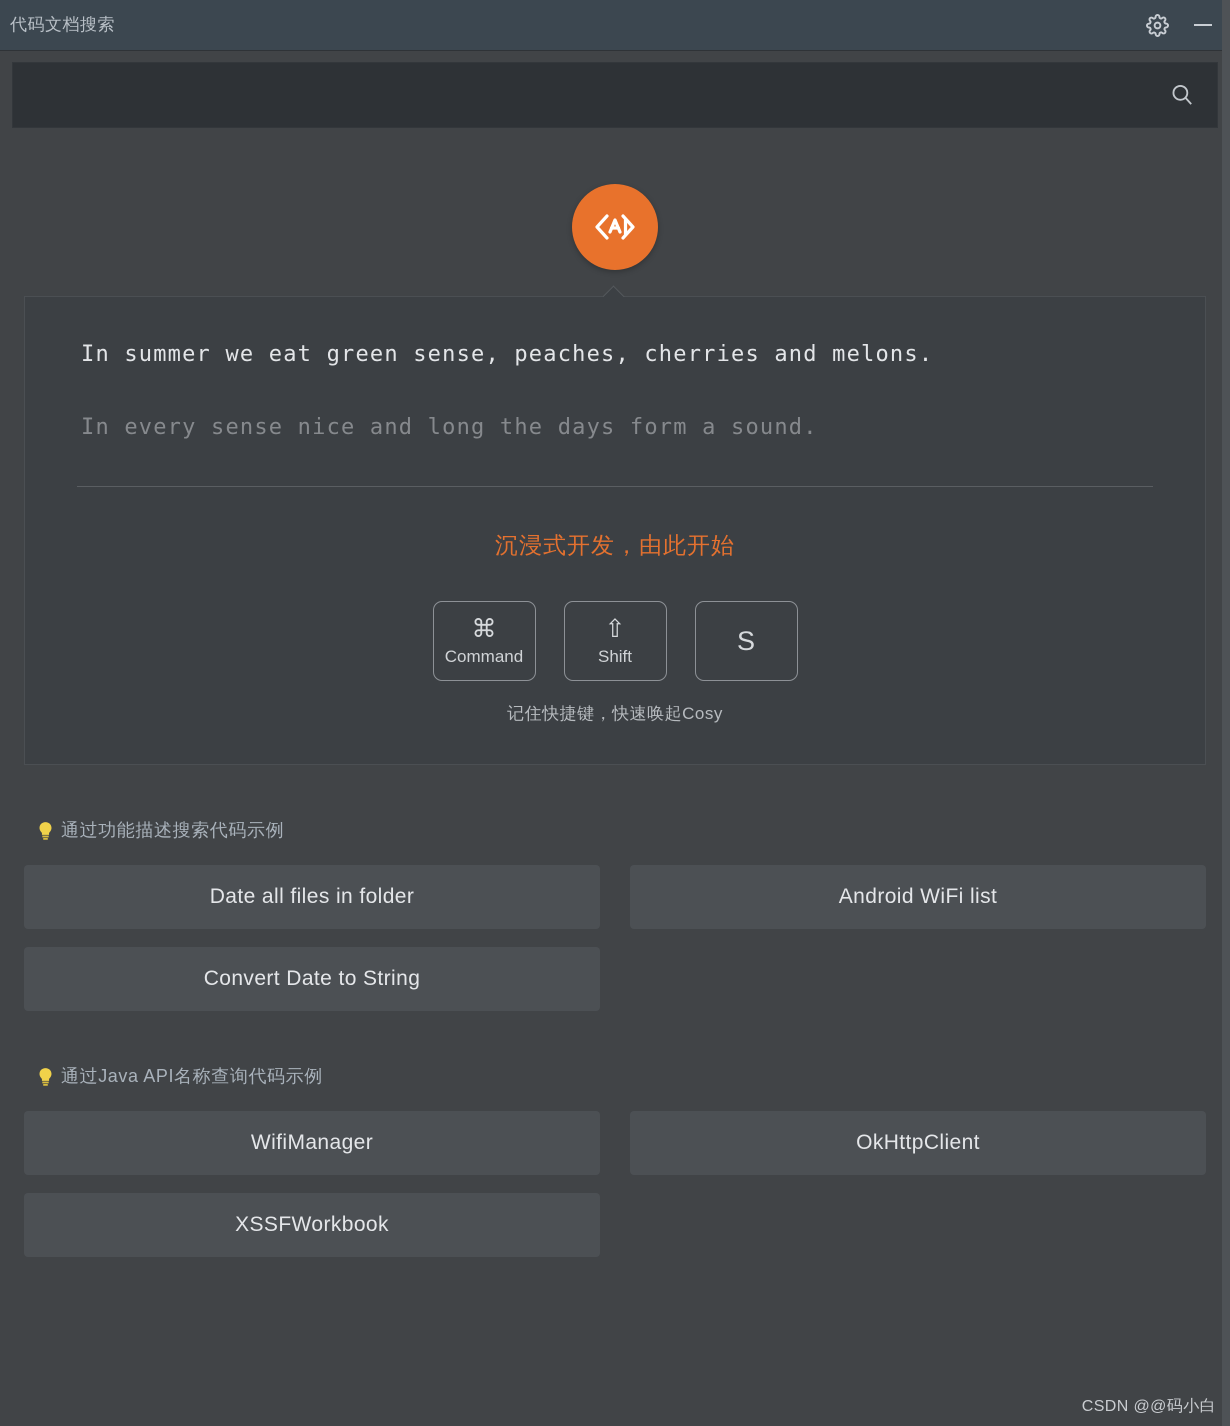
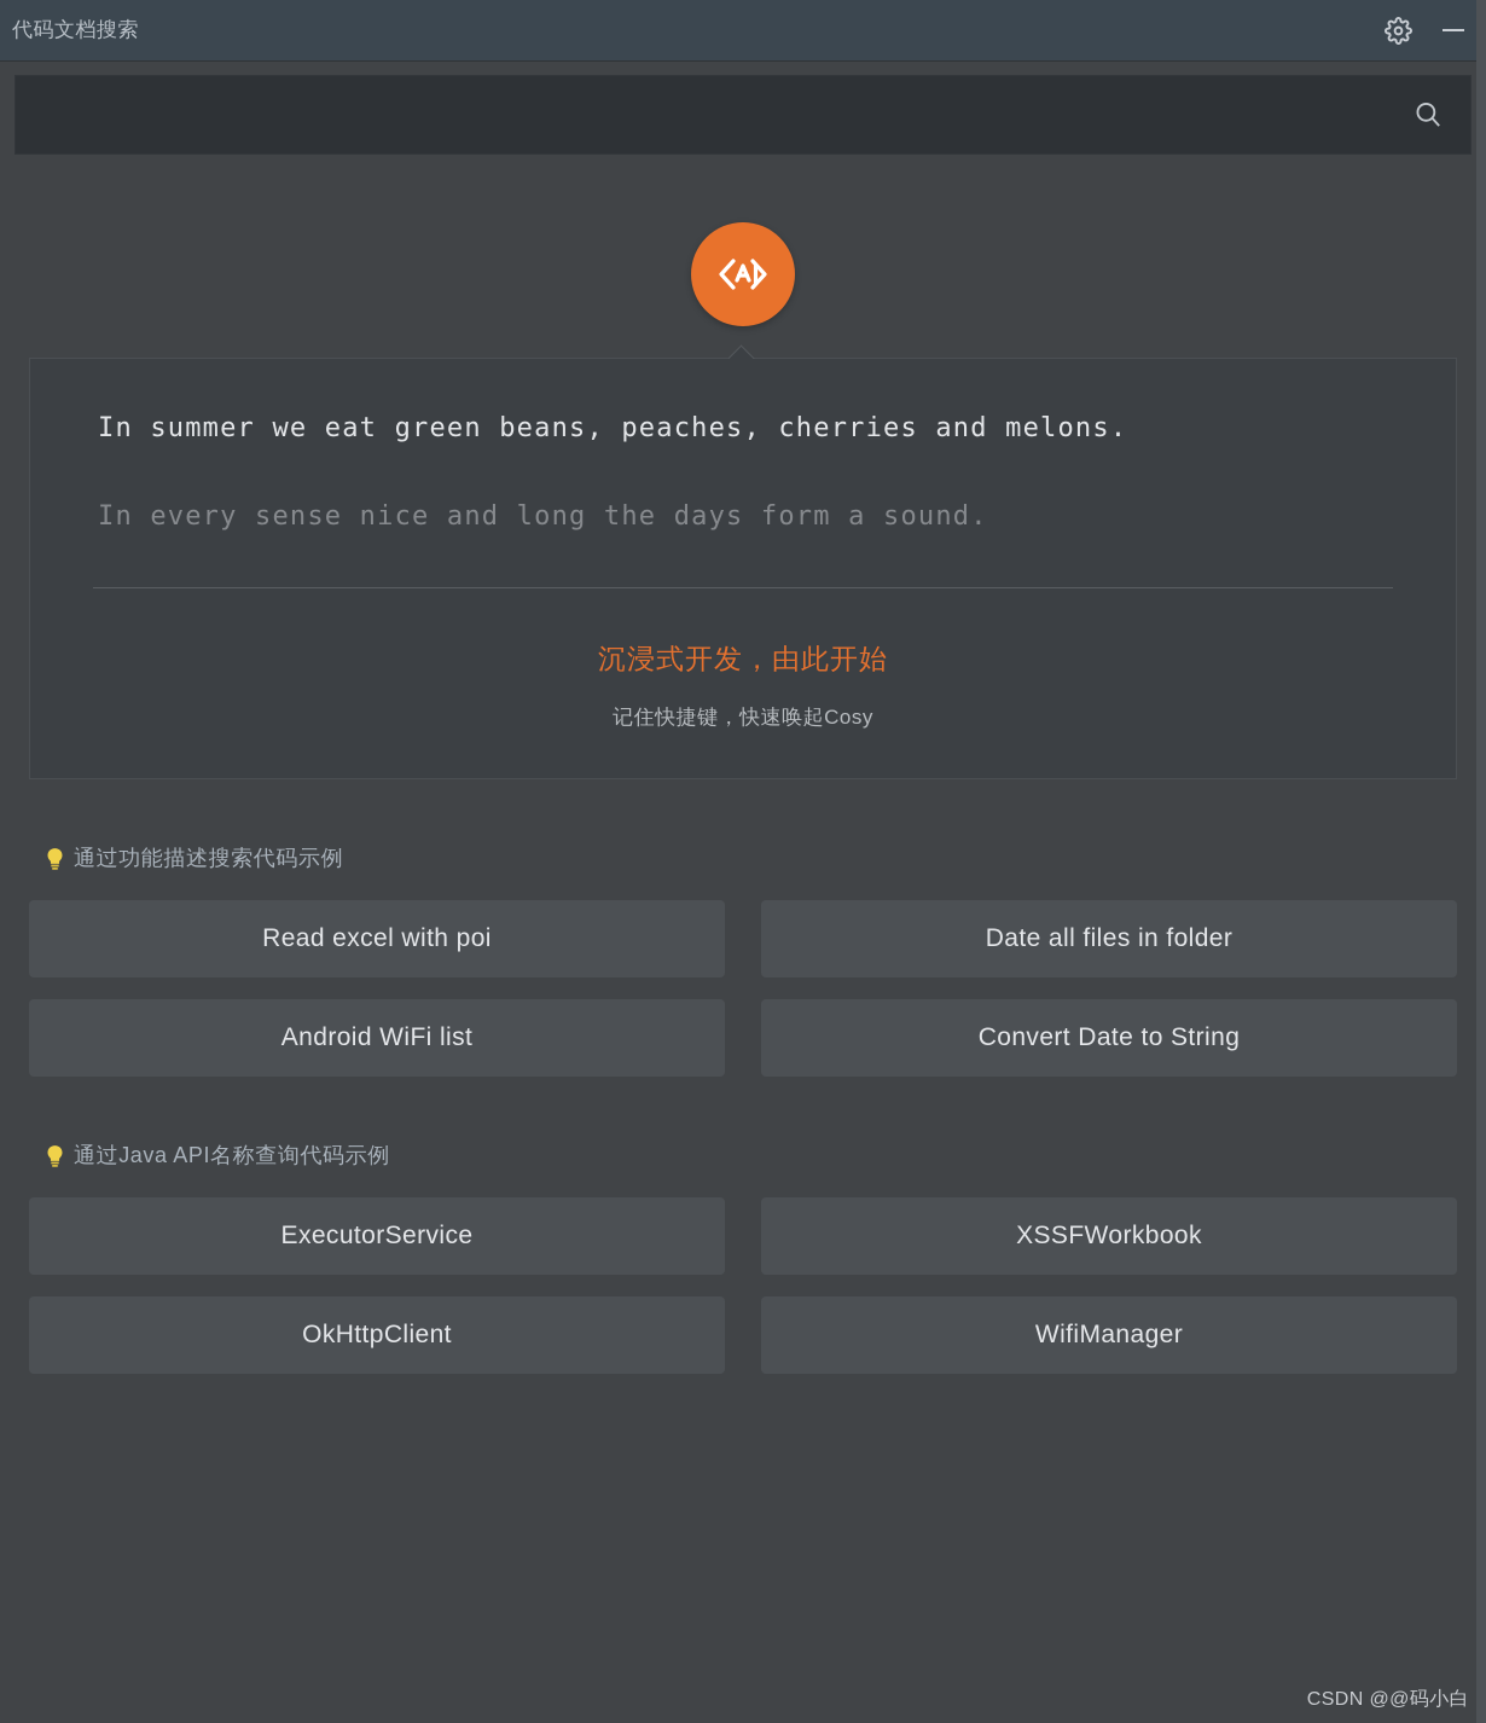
  代码文档搜索
- In summer we eat green sense, peaches, cherries and melons.
+ In summer we eat green beans, peaches, cherries and melons.
  In every sense nice and long the days form a sound.
  沉浸式开发，由此开始
- ⌘
- Command
- ⇧
- Shift
- S
  记住快捷键，快速唤起Cosy
  通过功能描述搜索代码示例
+ Read excel with poi
  Date all files in folder
  Android WiFi list
  Convert Date to String
  通过Java API名称查询代码示例
+ ExecutorService
- WifiManager
+ XSSFWorkbook
  OkHttpClient
- XSSFWorkbook
+ WifiManager
  CSDN @@码小白
